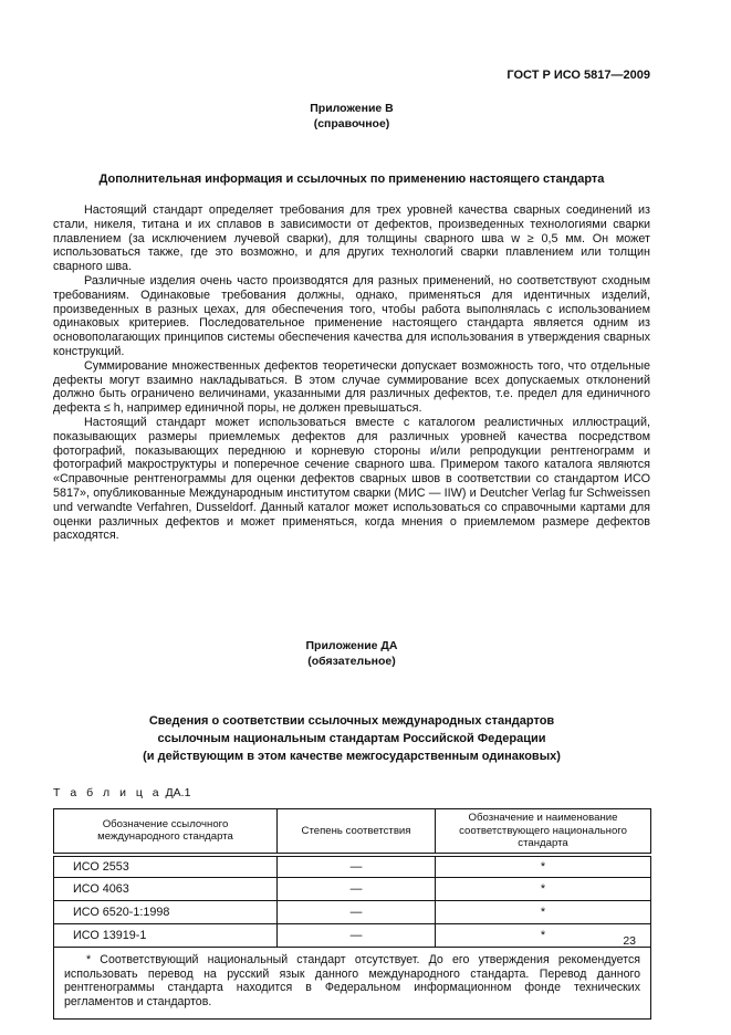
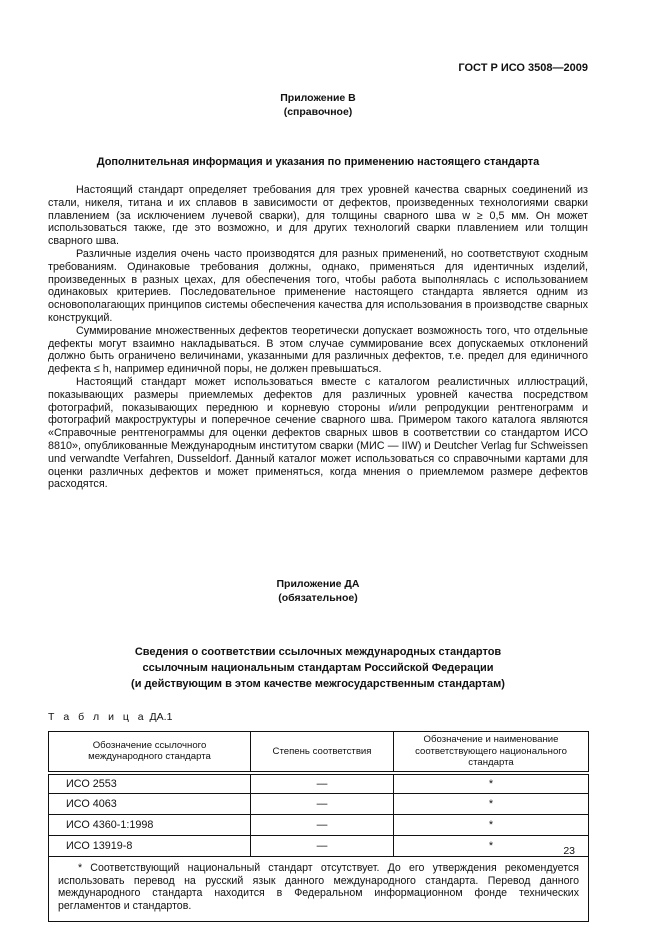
- ГОСТ Р ИСО 5817—2009
+ ГОСТ Р ИСО 3508—2009
  Приложение В
  (справочное)
- Дополнительная информация и ссылочных по применению настоящего стандарта
+ Дополнительная информация и указания по применению настоящего стандарта
  Настоящий стандарт определяет требования для трех уровней качества сварных соединений из стали, никеля, титана и их сплавов в зависимости от дефектов, произведенных технологиями сварки плавлением (за исключением лучевой сварки), для толщины сварного шва w ≥ 0,5 мм. Он может использоваться также, где это возможно, и для других технологий сварки плавлением или толщин сварного шва.
- Различные изделия очень часто производятся для разных применений, но соответствуют сходным требованиям. Одинаковые требования должны, однако, применяться для идентичных изделий, произведенных в разных цехах, для обеспечения того, чтобы работа выполнялась с использованием одинаковых критериев. Последовательное применение настоящего стандарта является одним из основополагающих принципов системы обеспечения качества для использования в утверждения сварных конструкций.
+ Различные изделия очень часто производятся для разных применений, но соответствуют сходным требованиям. Одинаковые требования должны, однако, применяться для идентичных изделий, произведенных в разных цехах, для обеспечения того, чтобы работа выполнялась с использованием одинаковых критериев. Последовательное применение настоящего стандарта является одним из основополагающих принципов системы обеспечения качества для использования в производстве сварных конструкций.
  Суммирование множественных дефектов теоретически допускает возможность того, что отдельные дефекты могут взаимно накладываться. В этом случае суммирование всех допускаемых отклонений должно быть ограничено величинами, указанными для различных дефектов, т.е. предел для единичного дефекта ≤ h, например единичной поры, не должен превышаться.
- Настоящий стандарт может использоваться вместе с каталогом реалистичных иллюстраций, показывающих размеры приемлемых дефектов для различных уровней качества посредством фотографий, показывающих переднюю и корневую стороны и/или репродукции рентгенограмм и фотографий макроструктуры и поперечное сечение сварного шва. Примером такого каталога являются «Справочные рентгенограммы для оценки дефектов сварных швов в соответствии со стандартом ИСО 5817», опубликованные Международным институтом сварки (МИС — IIW) и Deutcher Verlag fur Schweissen und verwandte Verfahren, Dusseldorf. Данный каталог может использоваться со справочными картами для оценки различных дефектов и может применяться, когда мнения о приемлемом размере дефектов расходятся.
+ Настоящий стандарт может использоваться вместе с каталогом реалистичных иллюстраций, показывающих размеры приемлемых дефектов для различных уровней качества посредством фотографий, показывающих переднюю и корневую стороны и/или репродукции рентгенограмм и фотографий макроструктуры и поперечное сечение сварного шва. Примером такого каталога являются «Справочные рентгенограммы для оценки дефектов сварных швов в соответствии со стандартом ИСО 8810», опубликованные Международным институтом сварки (МИС — IIW) и Deutcher Verlag fur Schweissen und verwandte Verfahren, Dusseldorf. Данный каталог может использоваться со справочными картами для оценки различных дефектов и может применяться, когда мнения о приемлемом размере дефектов расходятся.
  Приложение ДА
  (обязательное)
  Сведения о соответствии ссылочных международных стандартов
  ссылочным национальным стандартам Российской Федерации
- (и действующим в этом качестве межгосударственным одинаковых)
+ (и действующим в этом качестве межгосударственным стандартам)
  Т а б л и ц а ДА.1
  Обозначение ссылочного международного стандарта	Степень соответствия	Обозначение и наименование соответствующего национального стандарта
  ИСО 2553	—	*
  ИСО 4063	—	*
- ИСО 6520-1:1998	—	*
+ ИСО 4360-1:1998	—	*
- ИСО 13919-1	—	*
+ ИСО 13919-8	—	*
- * Соответствующий национальный стандарт отсутствует. До его утверждения рекомендуется использовать перевод на русский язык данного международного стандарта. Перевод данного рентгенограммы стандарта находится в Федеральном информационном фонде технических регламентов и стандартов.
+ * Соответствующий национальный стандарт отсутствует. До его утверждения рекомендуется использовать перевод на русский язык данного международного стандарта. Перевод данного международного стандарта находится в Федеральном информационном фонде технических регламентов и стандартов.
  23
